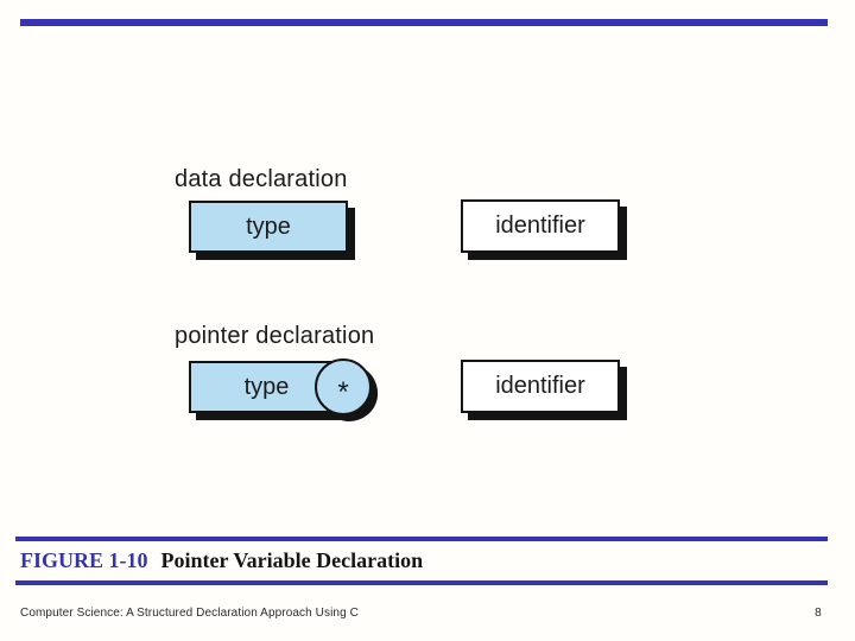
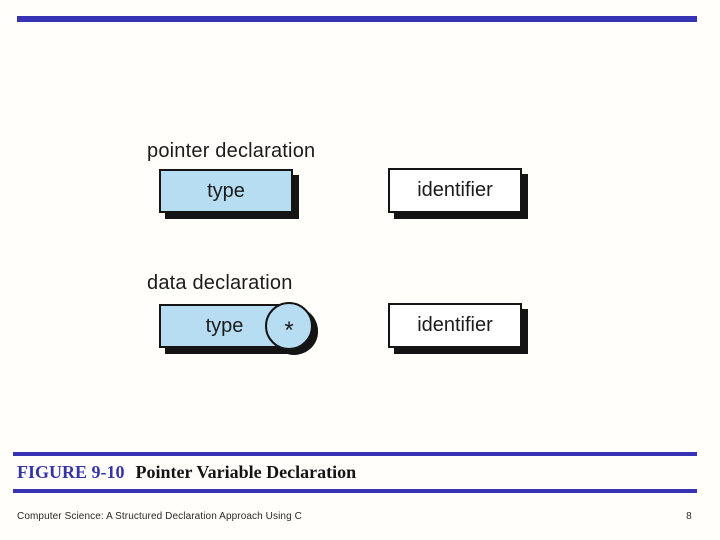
- data declaration
+ pointer declaration
  type
  identifier
- pointer declaration
+ data declaration
  type
  *
  identifier
- FIGURE 1-10 Pointer Variable Declaration
+ FIGURE 9-10 Pointer Variable Declaration
  Computer Science: A Structured Declaration Approach Using C
  8
